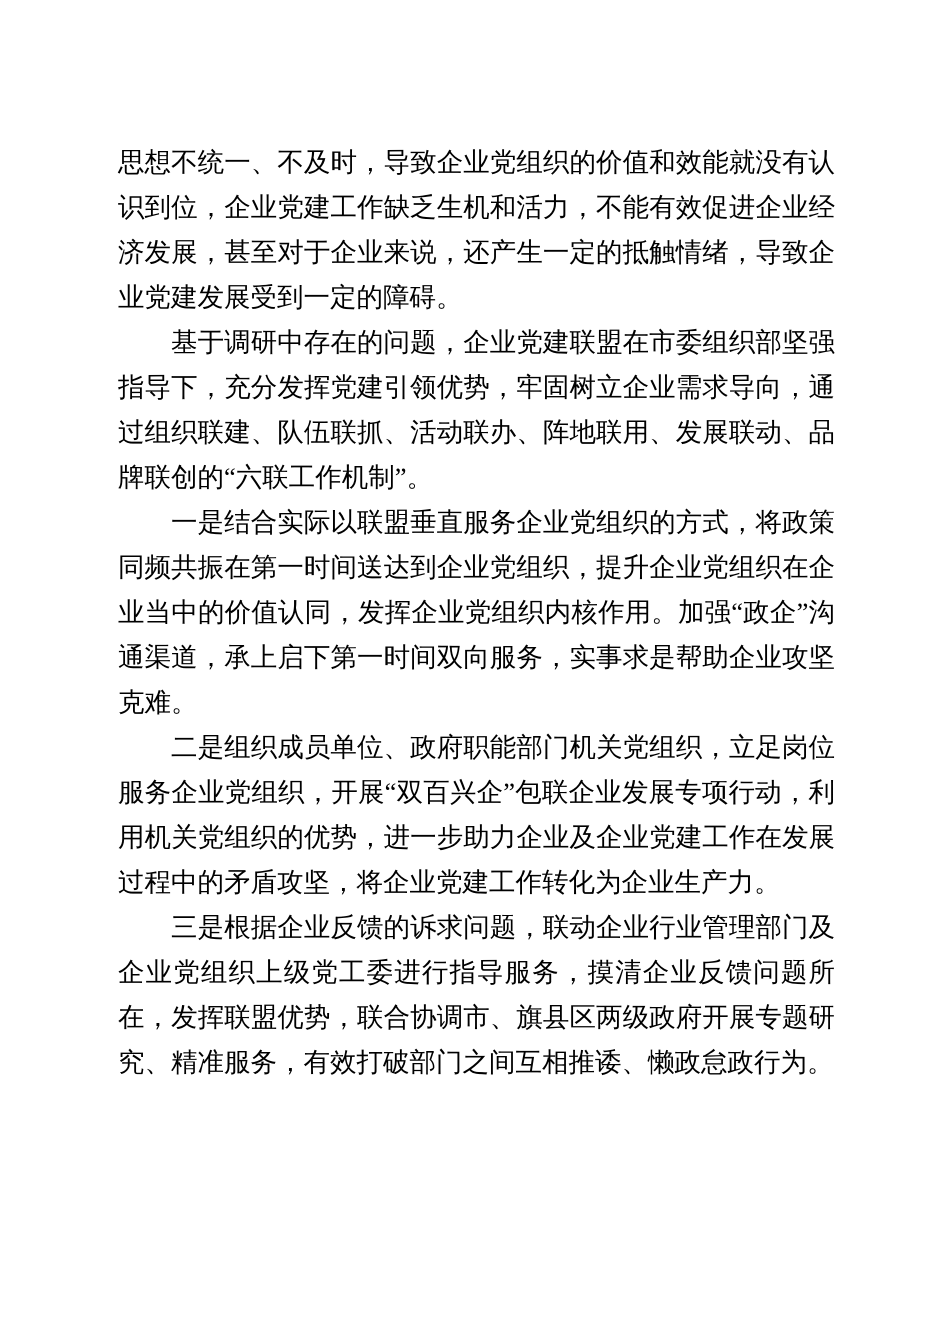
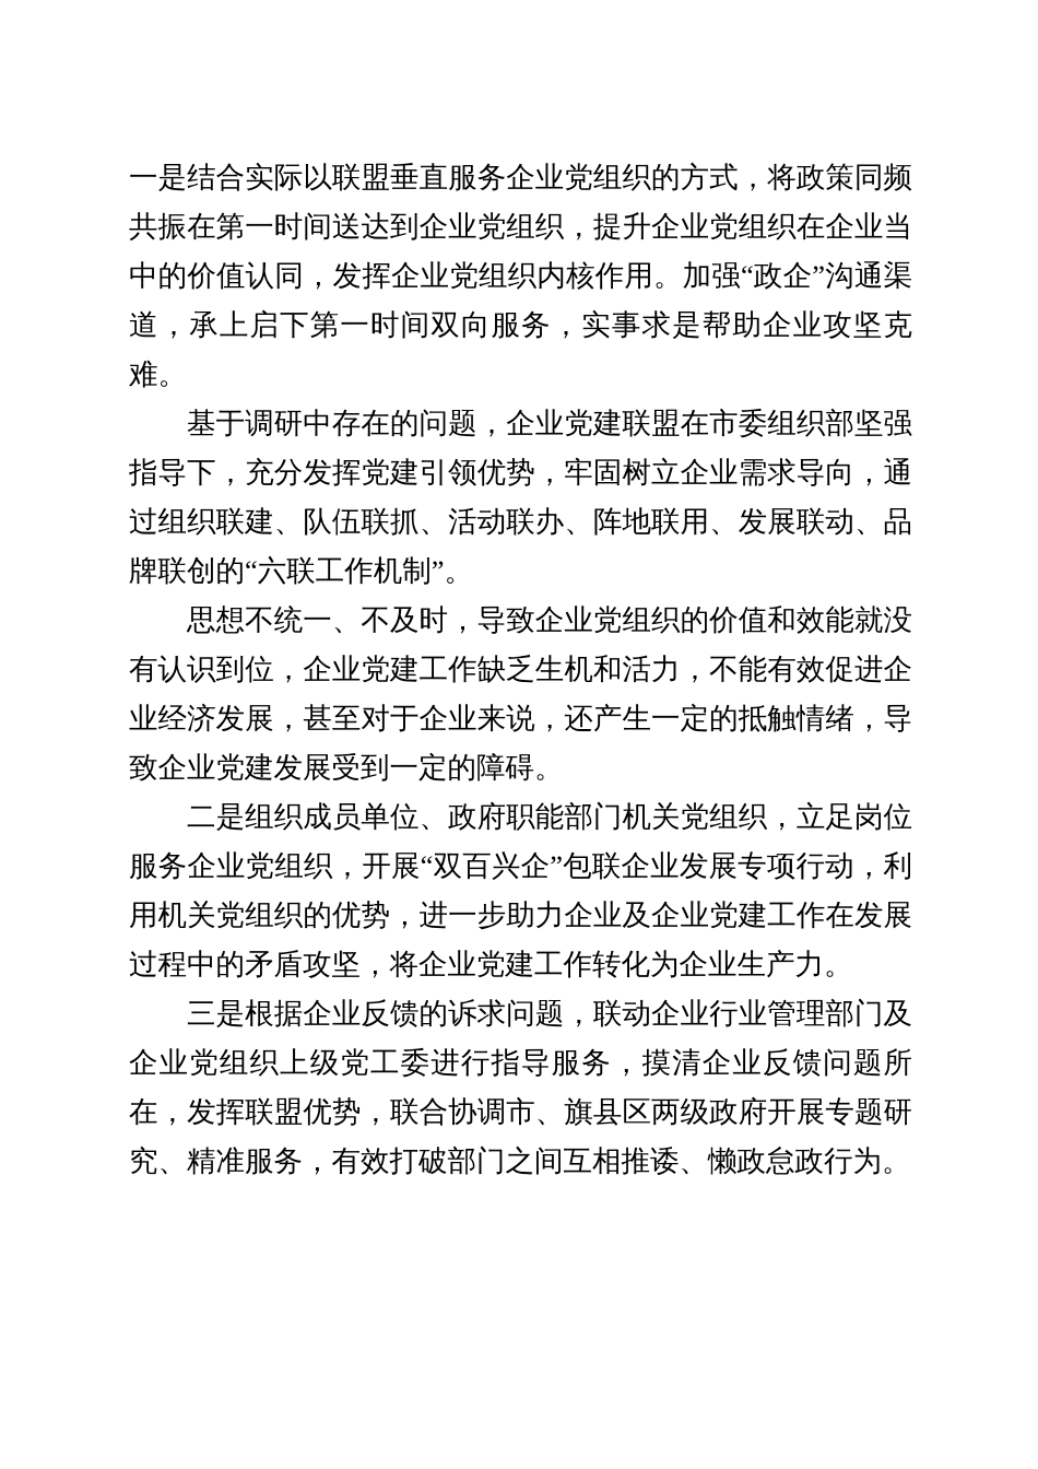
- 思想不统一、不及时，导致企业党组织的价值和效能就没有认识到位，企业党建工作缺乏生机和活力，不能有效促进企业经济发展，甚至对于企业来说，还产生一定的抵触情绪，导致企业党建发展受到一定的障碍。
+ 一是结合实际以联盟垂直服务企业党组织的方式，将政策同频共振在第一时间送达到企业党组织，提升企业党组织在企业当中的价值认同，发挥企业党组织内核作用。加强“政企”沟通渠道，承上启下第一时间双向服务，实事求是帮助企业攻坚克难。
  基于调研中存在的问题，企业党建联盟在市委组织部坚强指导下，充分发挥党建引领优势，牢固树立企业需求导向，通过组织联建、队伍联抓、活动联办、阵地联用、发展联动、品牌联创的“六联工作机制”。
- 一是结合实际以联盟垂直服务企业党组织的方式，将政策同频共振在第一时间送达到企业党组织，提升企业党组织在企业当中的价值认同，发挥企业党组织内核作用。加强“政企”沟通渠道，承上启下第一时间双向服务，实事求是帮助企业攻坚克难。
+ 思想不统一、不及时，导致企业党组织的价值和效能就没有认识到位，企业党建工作缺乏生机和活力，不能有效促进企业经济发展，甚至对于企业来说，还产生一定的抵触情绪，导致企业党建发展受到一定的障碍。
  二是组织成员单位、政府职能部门机关党组织，立足岗位服务企业党组织，开展“双百兴企”包联企业发展专项行动，利用机关党组织的优势，进一步助力企业及企业党建工作在发展过程中的矛盾攻坚，将企业党建工作转化为企业生产力。
  三是根据企业反馈的诉求问题，联动企业行业管理部门及企业党组织上级党工委进行指导服务，摸清企业反馈问题所在，发挥联盟优势，联合协调市、旗县区两级政府开展专题研究、精准服务，有效打破部门之间互相推诿、懒政怠政行为。
